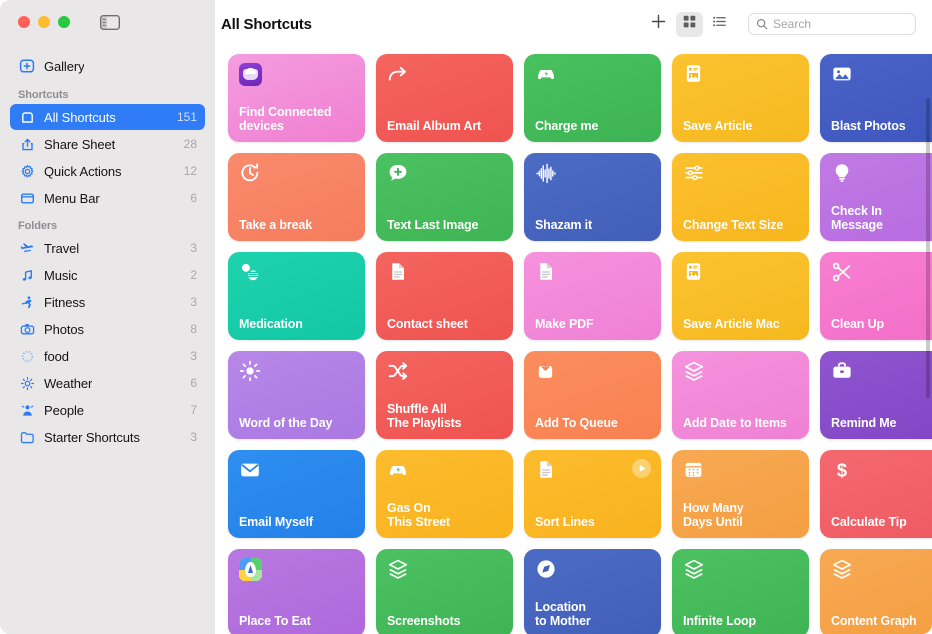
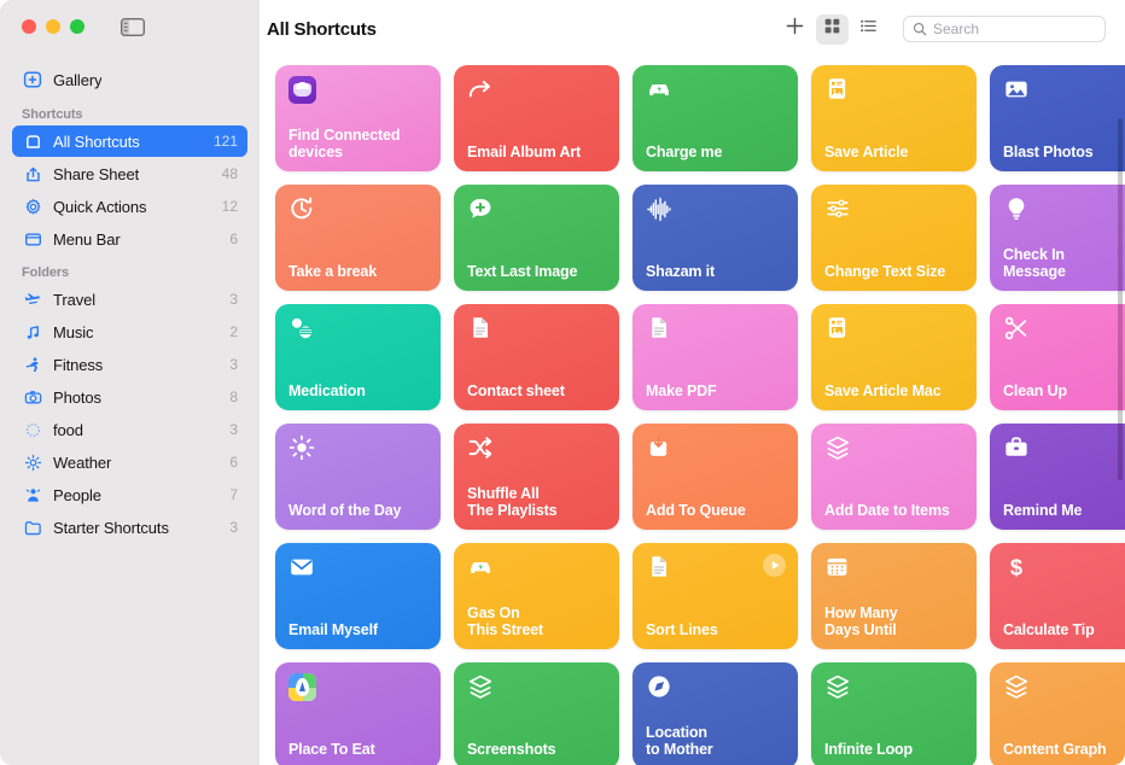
  Gallery
  Shortcuts
  All Shortcuts
- 151
+ 121
  Share Sheet
- 28
+ 48
  Quick Actions
  12
  Menu Bar
  6
  Folders
  Travel
  3
  Music
  2
  Fitness
  3
  Photos
  8
  food
  3
  Weather
  6
  People
  7
  Starter Shortcuts
  3
  All Shortcuts
  Search
  Find Connected
  devices
  Email Album Art
  Charge me
  Save Article
  Blast Photos
  Take a break
  Text Last Image
  Shazam it
  Change Text Size
  Check In
  Message
  Medication
  Contact sheet
  Make PDF
  Save Article Mac
  Clean Up
  Word of the Day
  Shuffle All
  The Playlists
  Add To Queue
  Add Date to Items
  Remind Me
  Email Myself
  Gas On
  This Street
  Sort Lines
  How Many
  Days Until
  $
  Calculate Tip
  Place To Eat
  Screenshots
  Location
  to Mother
  Infinite Loop
  Content Graph
